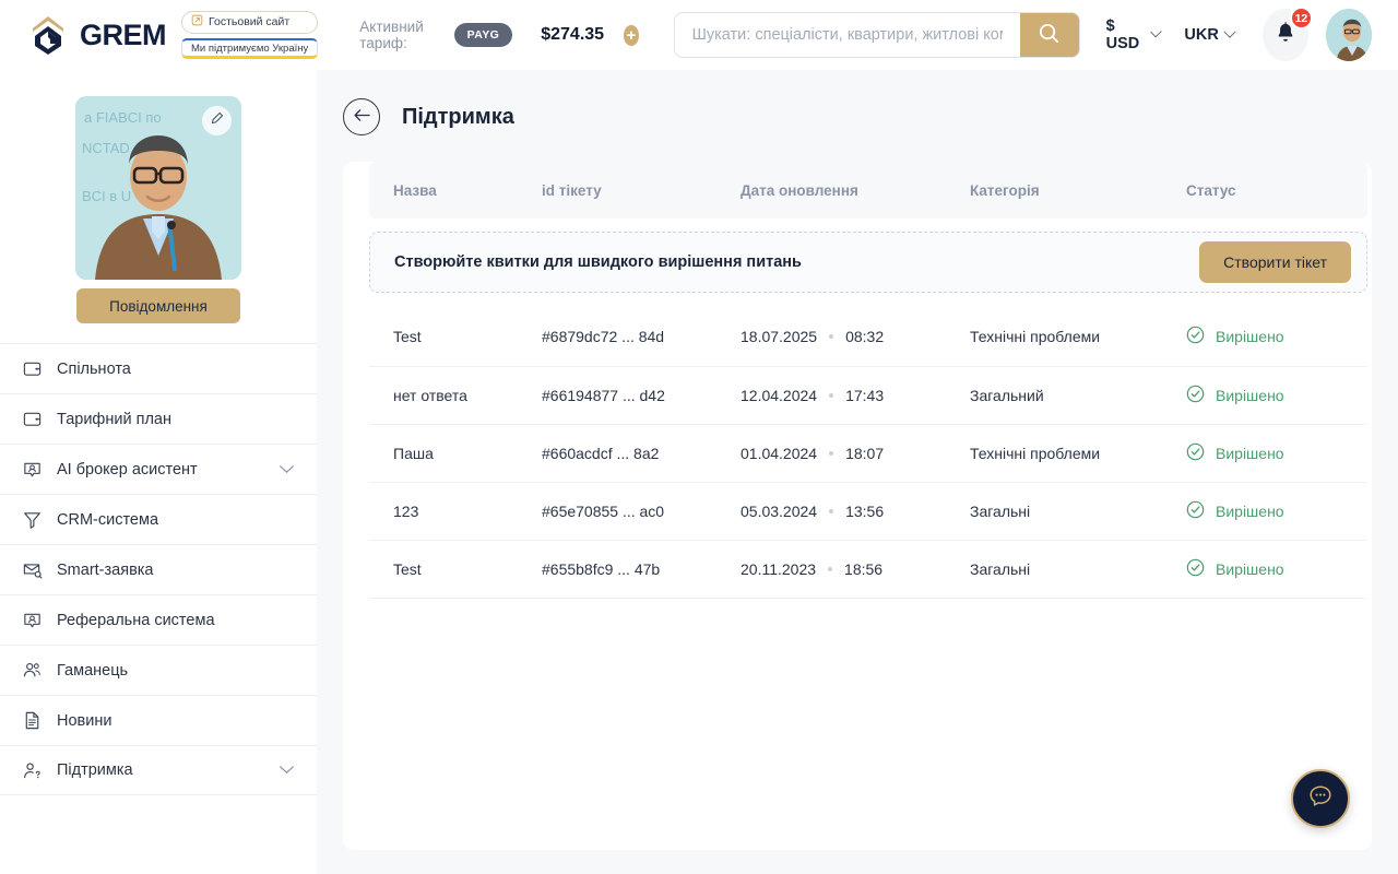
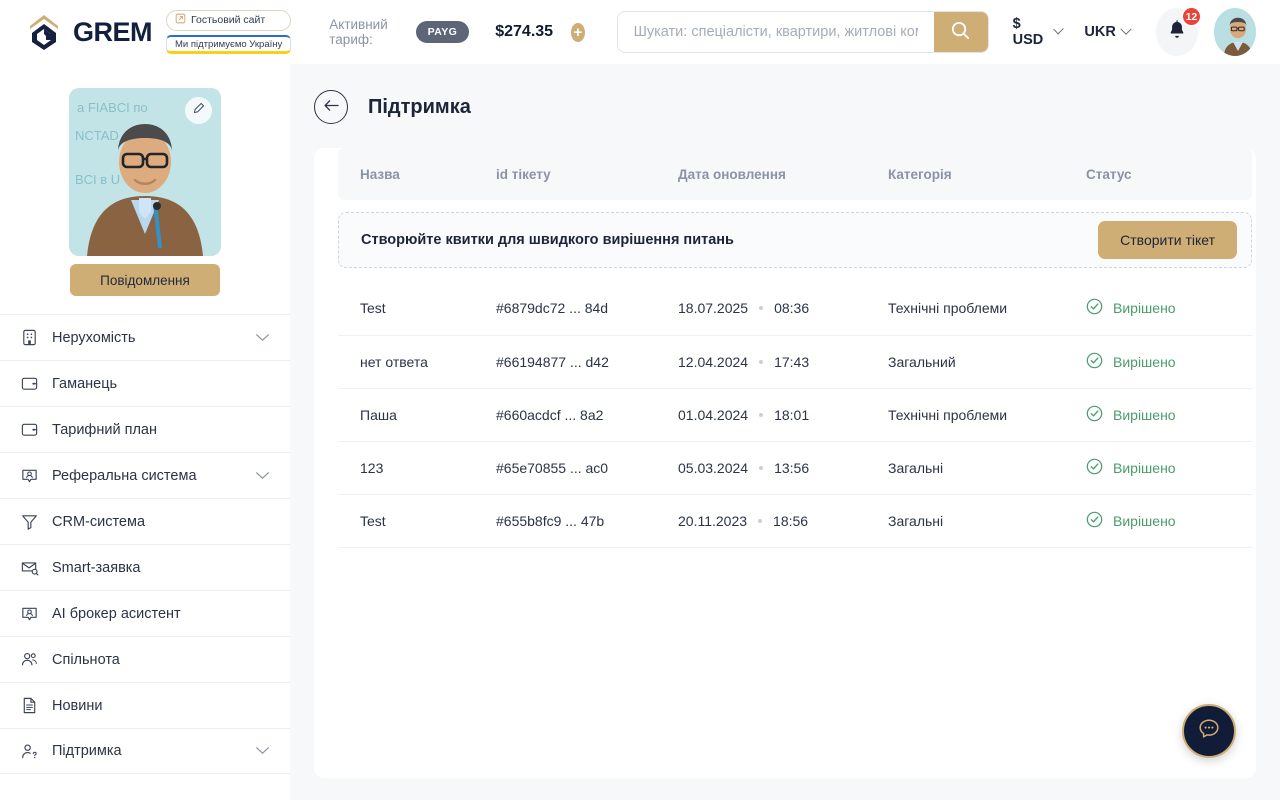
  GREM
  Гостьовий сайт
  Ми підтримуємо Україну
  Активний тариф:
  PAYG
  $274.35
  +
  Шукати: спеціалісти, квартири, житлові ко
  $ USD
  UKR
  12
  a FIABCI по
  NCTAD
  BCI в U
  Повідомлення
+ Нерухомість
- Спільнота
+ Гаманець
  Тарифний план
- AI брокер асистент
+ Реферальна система
  CRM-система
  Smart-заявка
- Реферальна система
+ AI брокер асистент
- Гаманець
+ Спільнота
  Новини
  Підтримка
  Підтримка
  Назва	id тікету	Дата оновлення	Категорія	Статус
  Створюйте квитки для швидкого вирішення питань Створити тікет
- Test	#6879dc72 ... 84d	18.07.2025 08:32	Технічні проблеми	Вирішено
+ Test	#6879dc72 ... 84d	18.07.2025 08:36	Технічні проблеми	Вирішено
  нет ответа	#66194877 ... d42	12.04.2024 17:43	Загальний	Вирішено
- Паша	#660acdcf ... 8a2	01.04.2024 18:07	Технічні проблеми	Вирішено
+ Паша	#660acdcf ... 8a2	01.04.2024 18:01	Технічні проблеми	Вирішено
  123	#65e70855 ... ac0	05.03.2024 13:56	Загальні	Вирішено
  Test	#655b8fc9 ... 47b	20.11.2023 18:56	Загальні	Вирішено
